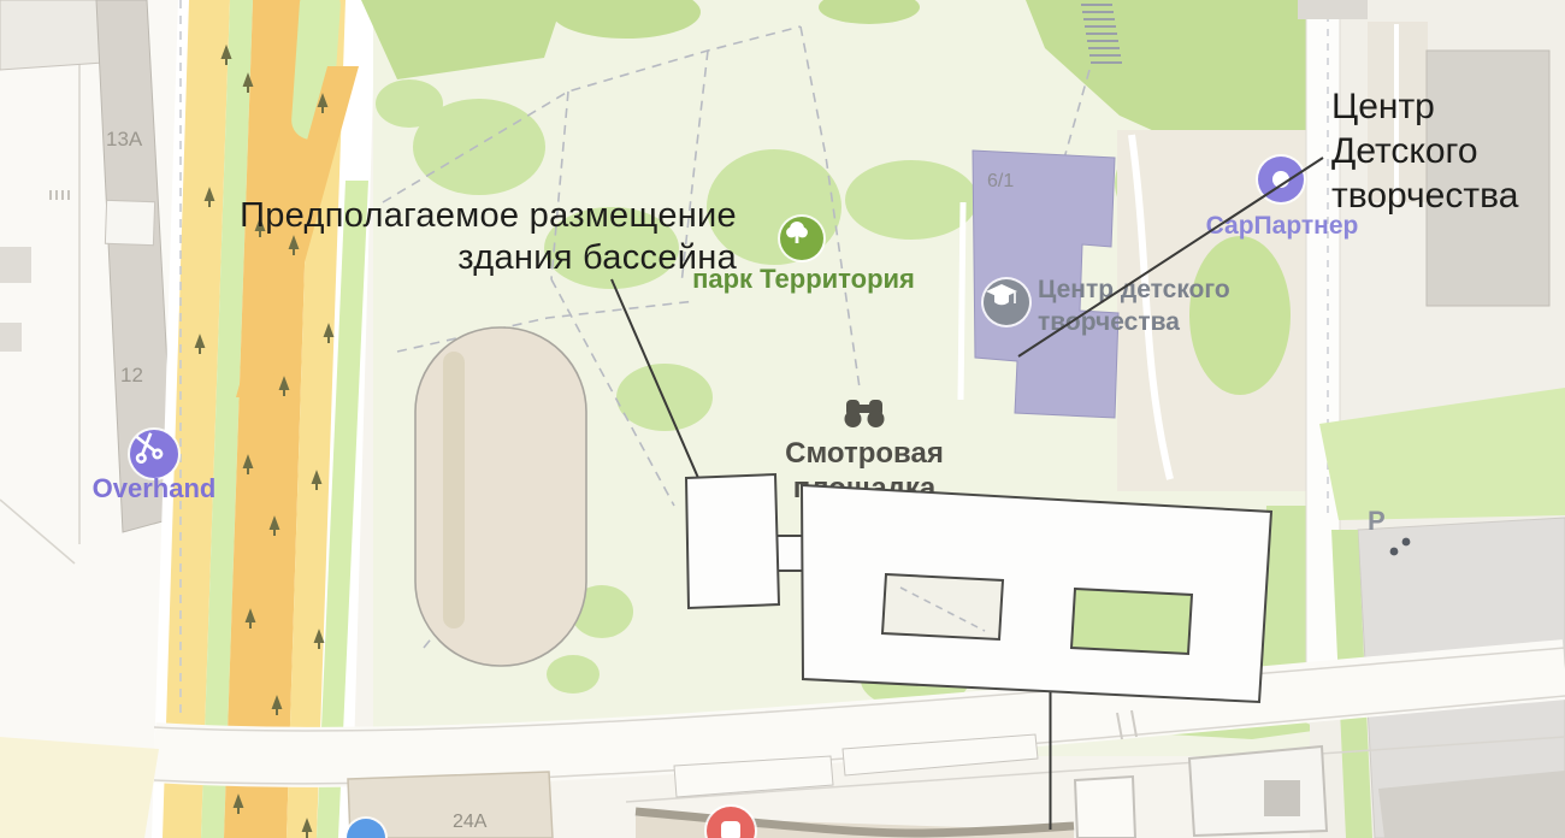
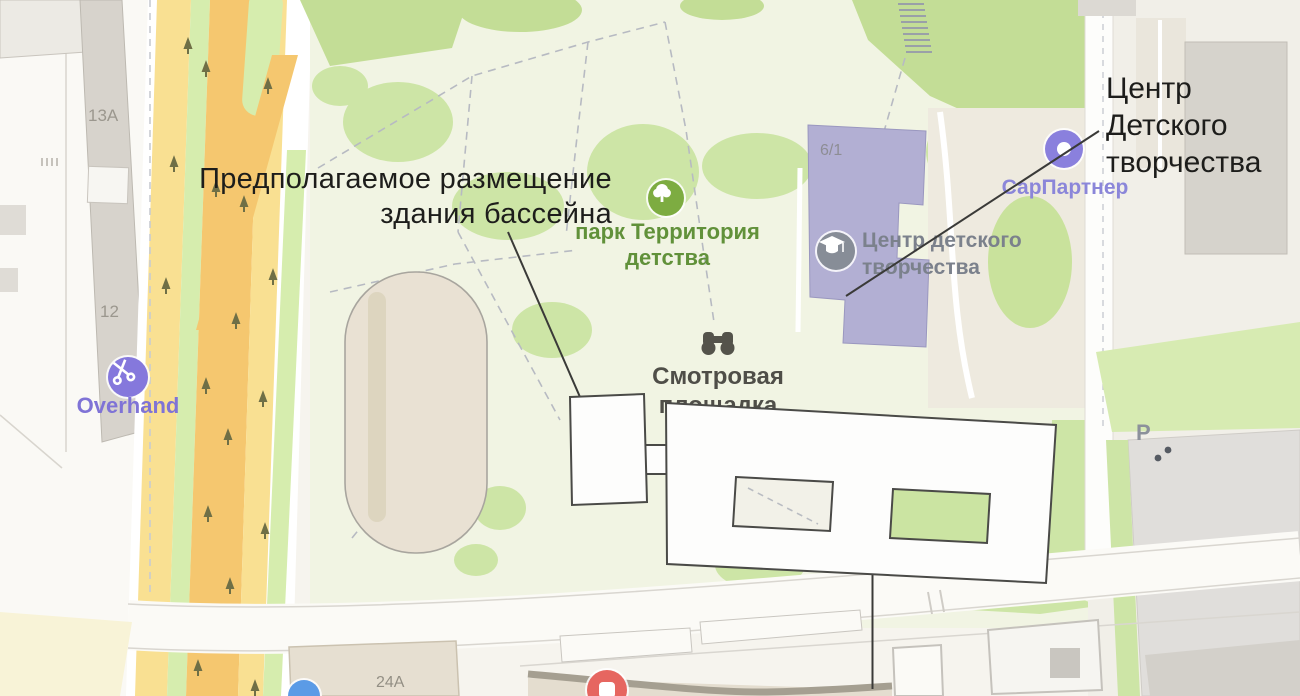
  парк Территория
+ детства
  Центр детского
  тврчества
  Смотровая
  Overhand
  СарПартнер
  13А
  12
  6/1
  24А
  P
  Предполагаемое размещение
  здания бассейна
  Центр
  Детского
  творчества
